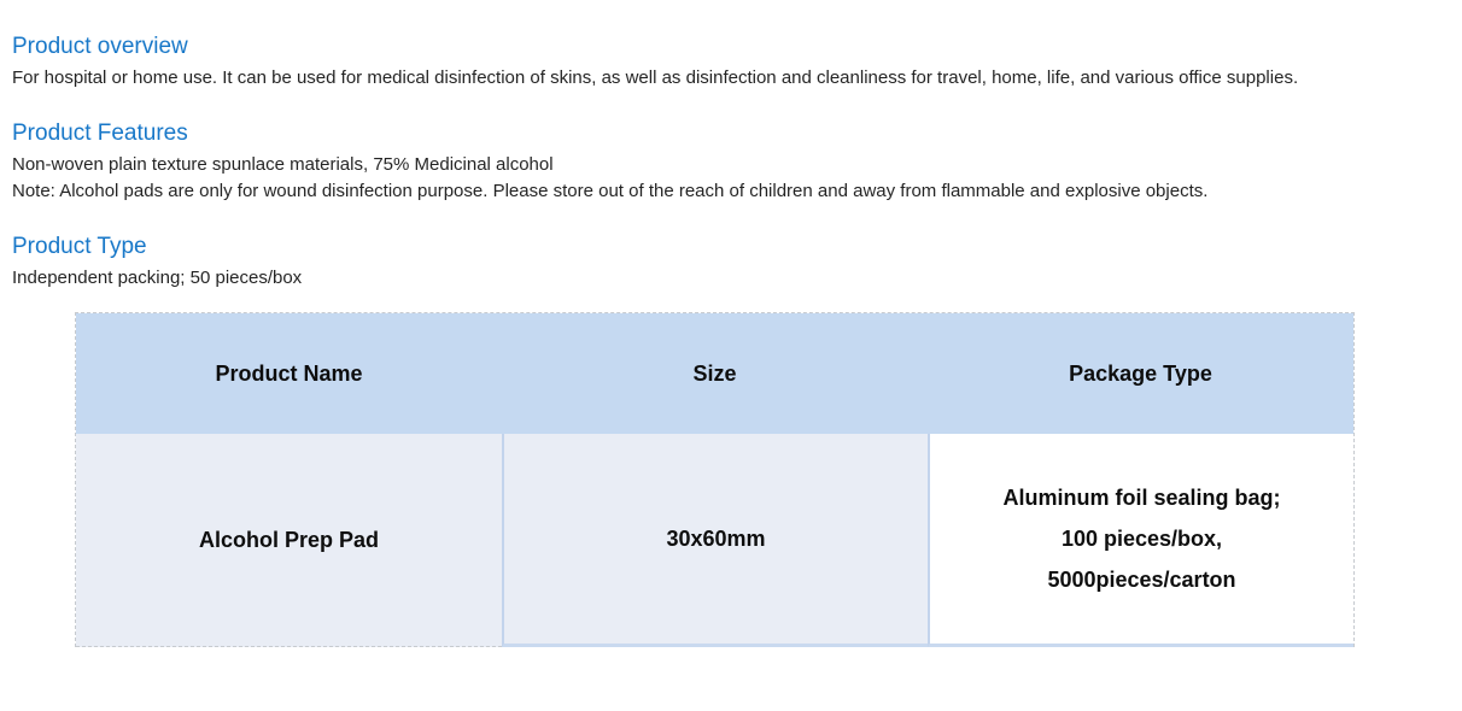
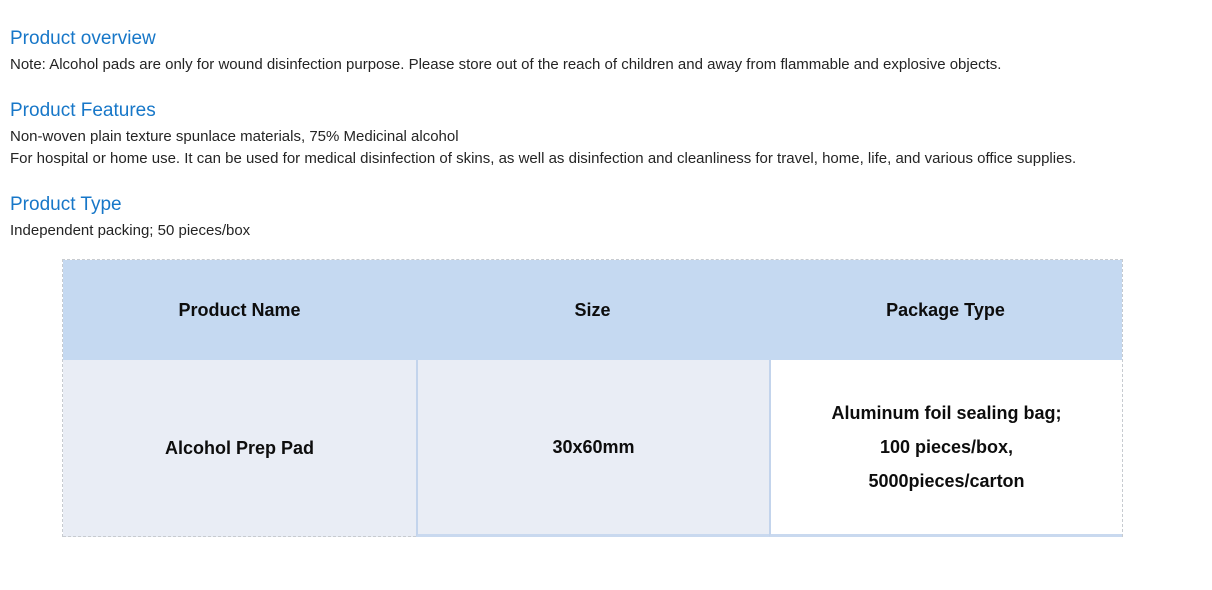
  Product overview
- For hospital or home use. It can be used for medical disinfection of skins, as well as disinfection and cleanliness for travel, home, life, and various office supplies.
+ Note: Alcohol pads are only for wound disinfection purpose. Please store out of the reach of children and away from flammable and explosive objects.
  Product Features
  Non-woven plain texture spunlace materials, 75% Medicinal alcohol
- Note: Alcohol pads are only for wound disinfection purpose. Please store out of the reach of children and away from flammable and explosive objects.
+ For hospital or home use. It can be used for medical disinfection of skins, as well as disinfection and cleanliness for travel, home, life, and various office supplies.
  Product Type
  Independent packing; 50 pieces/box
  Product Name
  Size
  Package Type
  Alcohol Prep Pad
  30x60mm
  Aluminum foil sealing bag;
  100 pieces/box,
  5000pieces/carton
